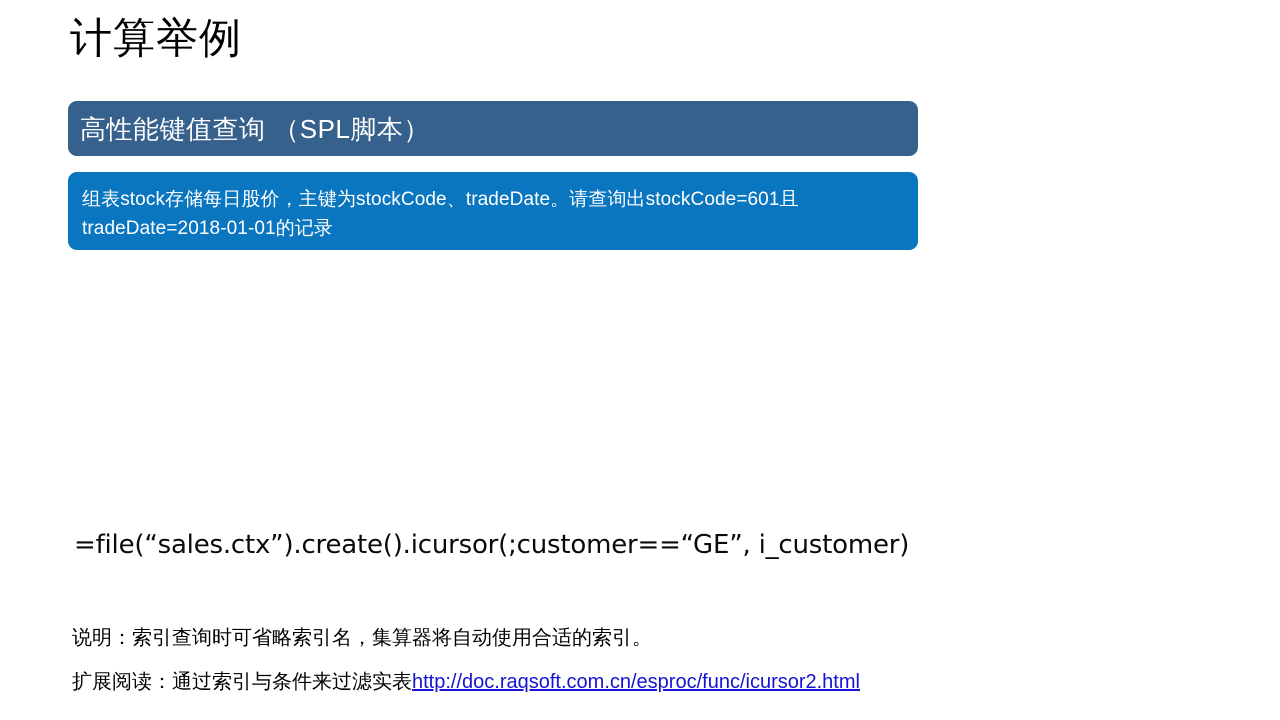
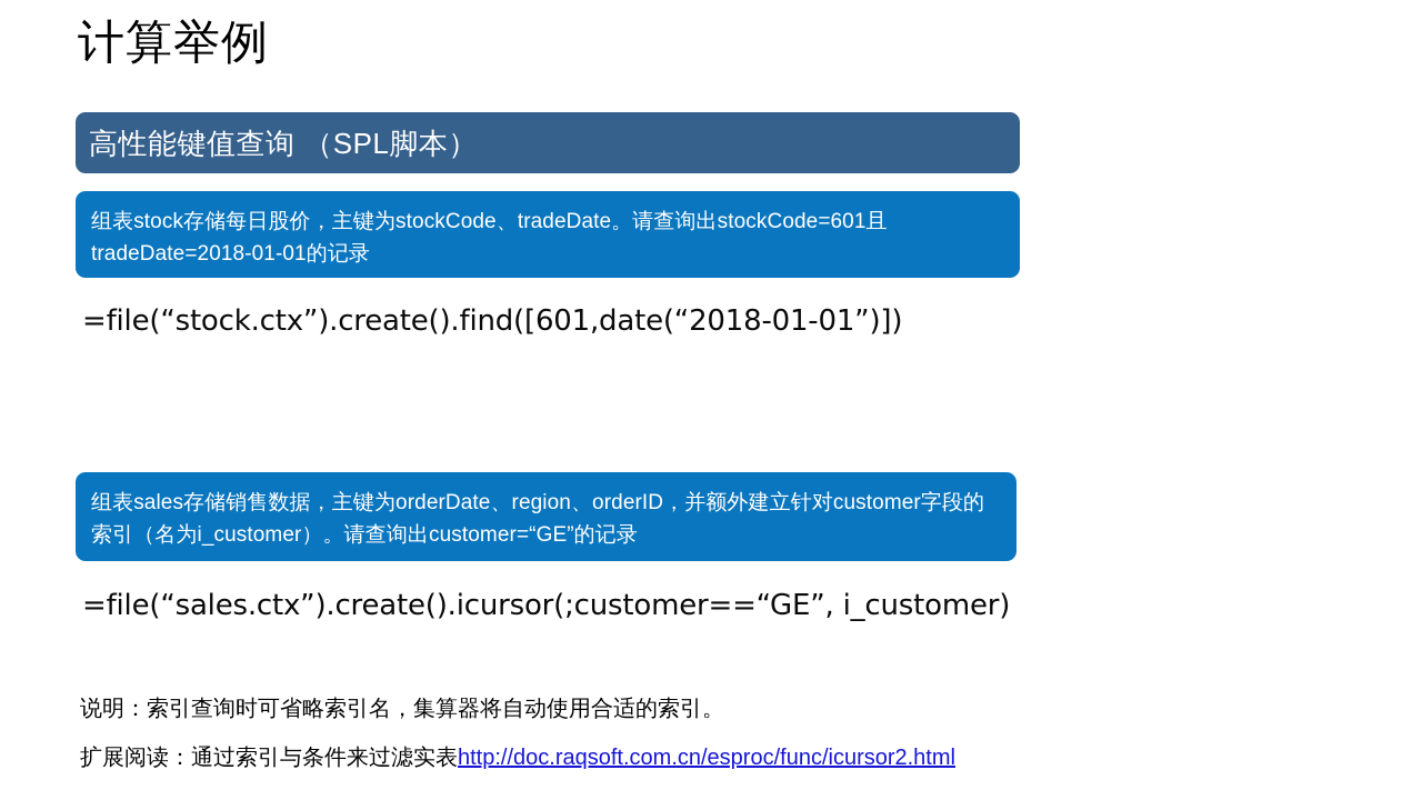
  计算举例
  高性能键值查询 （SPL脚本）
  组表stock存储每日股价，主键为stockCode、tradeDate。请查询出stockCode=601且tradeDate=2018-01-01的记录
+ =file(“stock.ctx”).create().find([601,date(“2018-01-01”)])
+ 组表sales存储销售数据，主键为orderDate、region、orderID，并额外建立针对customer字段的索引（名为i_customer）。请查询出customer=“GE”的记录
  =file(“sales.ctx”).create().icursor(;customer==“GE”, i_customer)
  说明：索引查询时可省略索引名，集算器将自动使用合适的索引。
  扩展阅读：通过索引与条件来过滤实表http://doc.raqsoft.com.cn/esproc/func/icursor2.html
